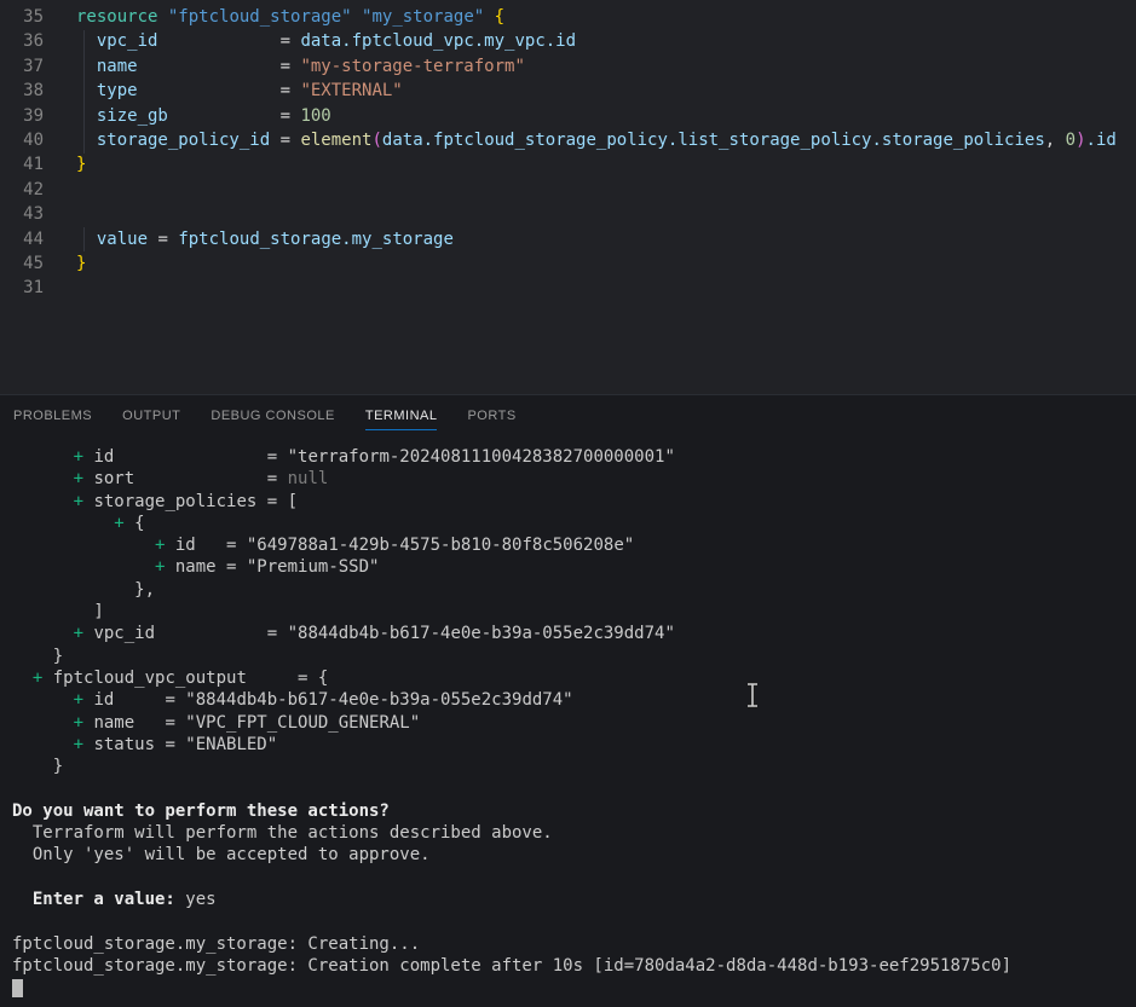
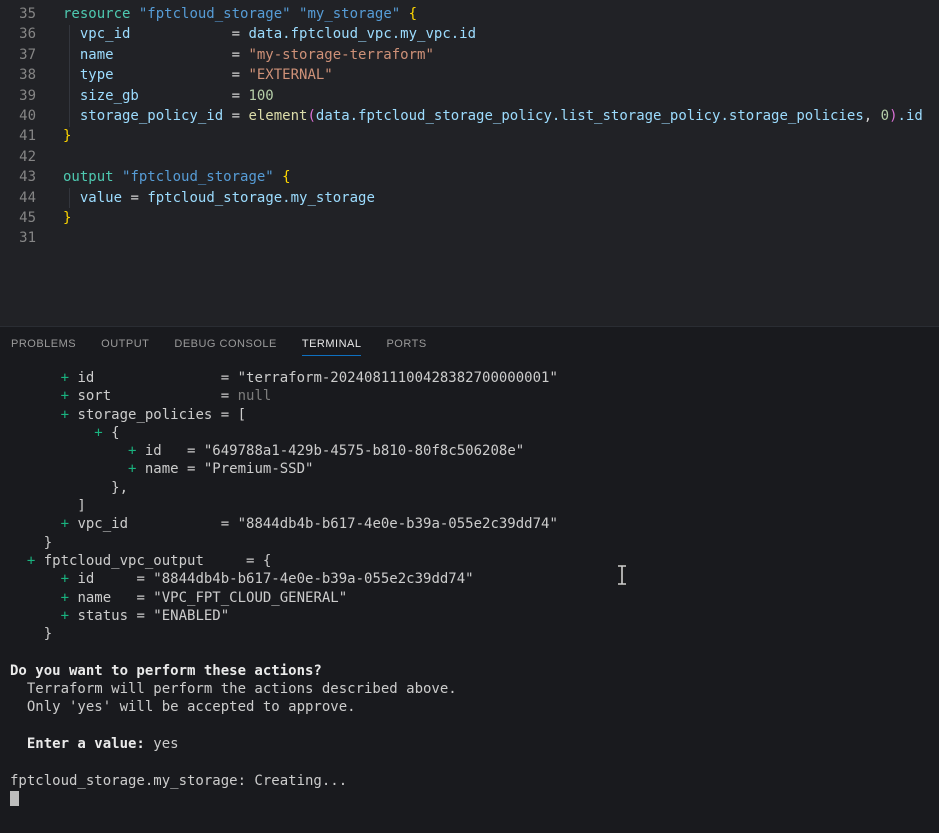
  35
  resource "fptcloud_storage" "my_storage" {
  36
  vpc_id = data.fptcloud_vpc.my_vpc.id
  37
  name = "my-storage-terraform"
  38
  type = "EXTERNAL"
  39
  size_gb = 100
  40
  storage_policy_id = element(data.fptcloud_storage_policy.list_storage_policy.storage_policies, 0).id
  41
  }
  42
  43
+ output "fptcloud_storage" {
  44
  value = fptcloud_storage.my_storage
  45
  }
  31
  PROBLEMS
  OUTPUT
  DEBUG CONSOLE
  TERMINAL
  PORTS
  + id = "terraform-20240811100428382700000001"
  + sort = null
  + storage_policies = [
  + {
  + id = "649788a1-429b-4575-b810-80f8c506208e"
  + name = "Premium-SSD"
  },
  ]
  + vpc_id = "8844db4b-b617-4e0e-b39a-055e2c39dd74"
  }
  + fptcloud_vpc_output = {
  + id = "8844db4b-b617-4e0e-b39a-055e2c39dd74"
  + name = "VPC_FPT_CLOUD_GENERAL"
  + status = "ENABLED"
  }
  Do you want to perform these actions?
  Terraform will perform the actions described above.
  Only 'yes' will be accepted to approve.
  Enter a value: yes
  fptcloud_storage.my_storage: Creating...
- fptcloud_storage.my_storage: Creation complete after 10s [id=780da4a2-d8da-448d-b193-eef2951875c0]
